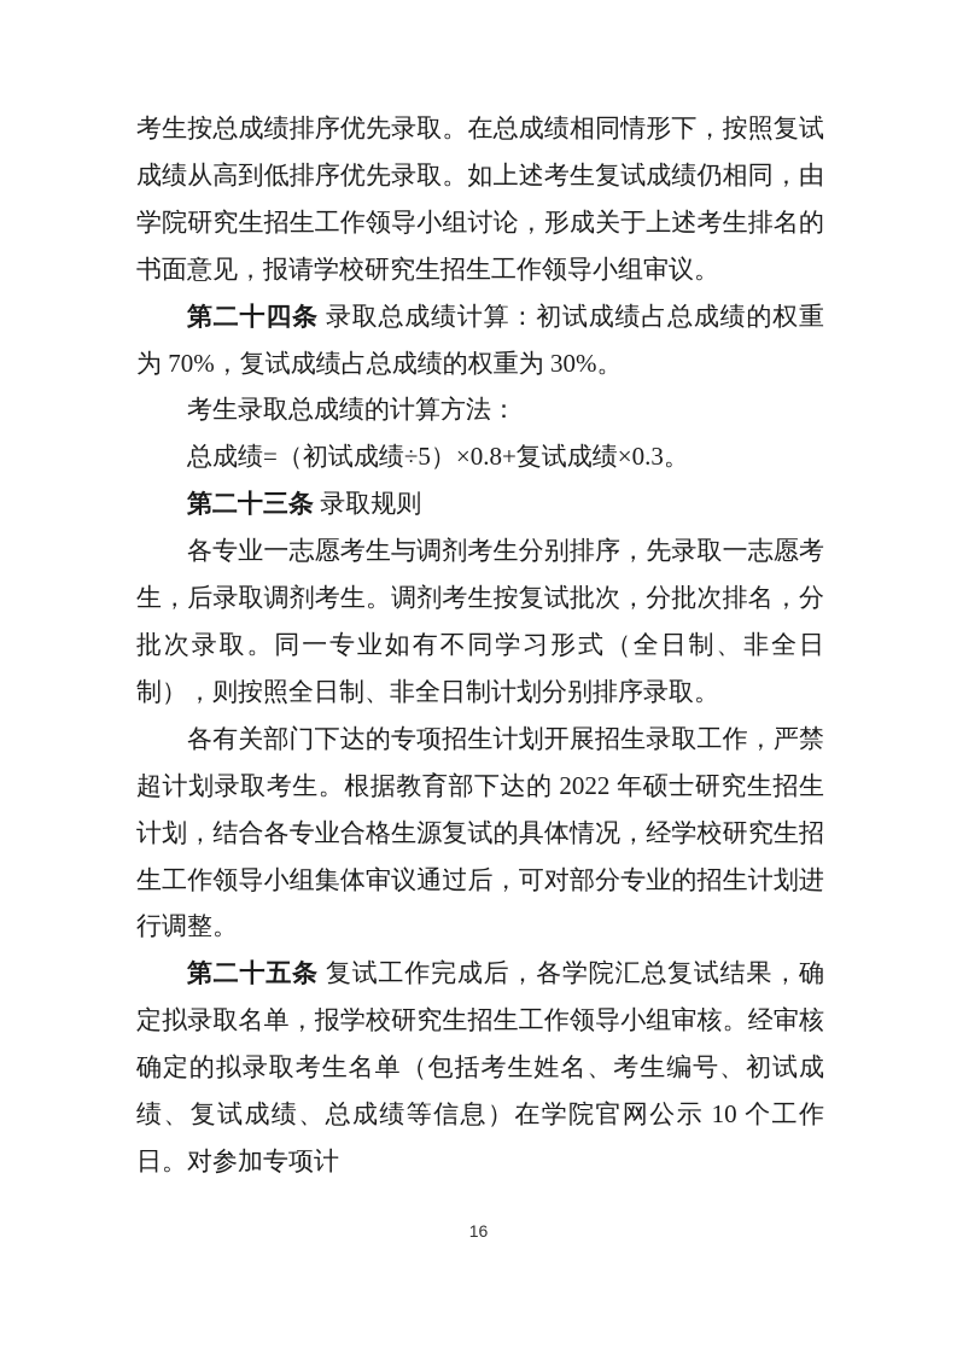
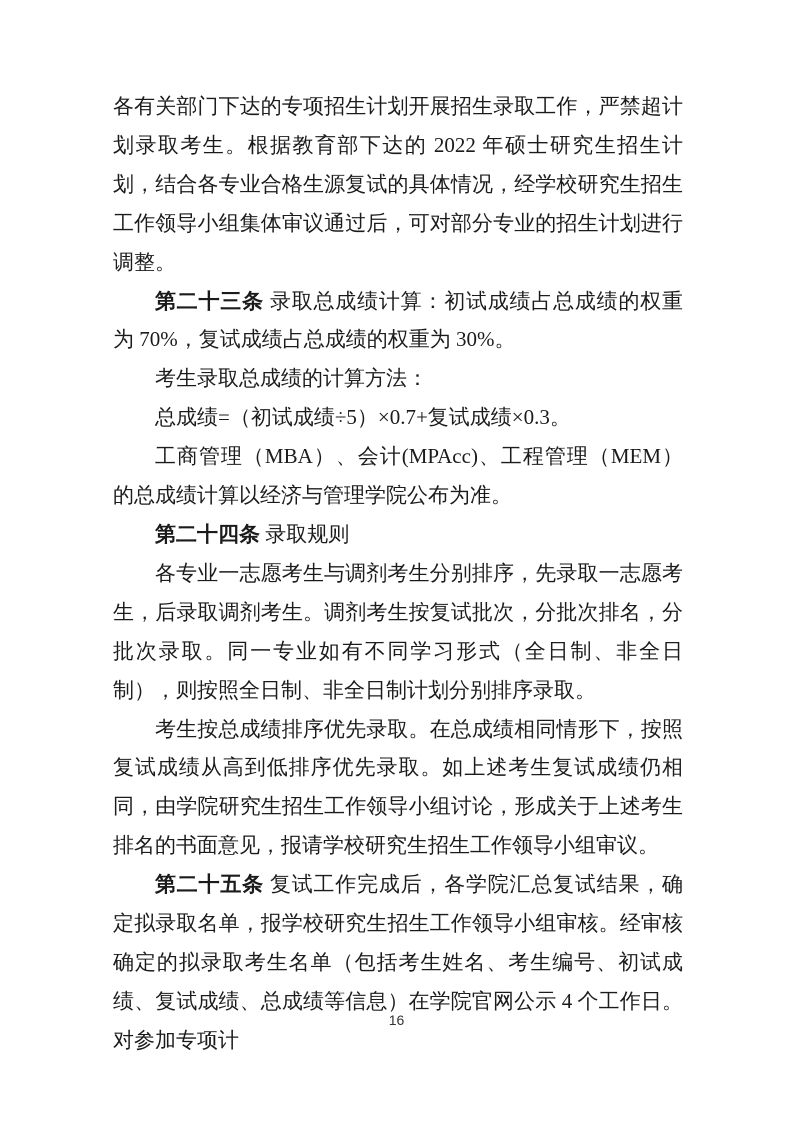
- 考生按总成绩排序优先录取。在总成绩相同情形下，按照复试成绩从高到低排序优先录取。如上述考生复试成绩仍相同，由学院研究生招生工作领导小组讨论，形成关于上述考生排名的书面意见，报请学校研究生招生工作领导小组审议。
+ 各有关部门下达的专项招生计划开展招生录取工作，严禁超计划录取考生。根据教育部下达的 2022 年硕士研究生招生计划，结合各专业合格生源复试的具体情况，经学校研究生招生工作领导小组集体审议通过后，可对部分专业的招生计划进行调整。
- 第二十四条 录取总成绩计算：初试成绩占总成绩的权重为 70%，复试成绩占总成绩的权重为 30%。
+ 第二十三条 录取总成绩计算：初试成绩占总成绩的权重为 70%，复试成绩占总成绩的权重为 30%。
  考生录取总成绩的计算方法：
- 总成绩=（初试成绩÷5）×0.8+复试成绩×0.3。
+ 总成绩=（初试成绩÷5）×0.7+复试成绩×0.3。
+ 工商管理（MBA）、会计(MPAcc)、工程管理（MEM）的总成绩计算以经济与管理学院公布为准。
- 第二十三条 录取规则
+ 第二十四条 录取规则
  各专业一志愿考生与调剂考生分别排序，先录取一志愿考生，后录取调剂考生。调剂考生按复试批次，分批次排名，分批次录取。同一专业如有不同学习形式（全日制、非全日制），则按照全日制、非全日制计划分别排序录取。
- 各有关部门下达的专项招生计划开展招生录取工作，严禁超计划录取考生。根据教育部下达的 2022 年硕士研究生招生计划，结合各专业合格生源复试的具体情况，经学校研究生招生工作领导小组集体审议通过后，可对部分专业的招生计划进行调整。
+ 考生按总成绩排序优先录取。在总成绩相同情形下，按照复试成绩从高到低排序优先录取。如上述考生复试成绩仍相同，由学院研究生招生工作领导小组讨论，形成关于上述考生排名的书面意见，报请学校研究生招生工作领导小组审议。
- 第二十五条 复试工作完成后，各学院汇总复试结果，确定拟录取名单，报学校研究生招生工作领导小组审核。经审核确定的拟录取考生名单（包括考生姓名、考生编号、初试成绩、复试成绩、总成绩等信息）在学院官网公示 10 个工作日。对参加专项计
+ 第二十五条 复试工作完成后，各学院汇总复试结果，确定拟录取名单，报学校研究生招生工作领导小组审核。经审核确定的拟录取考生名单（包括考生姓名、考生编号、初试成绩、复试成绩、总成绩等信息）在学院官网公示 4 个工作日。对参加专项计
  16
